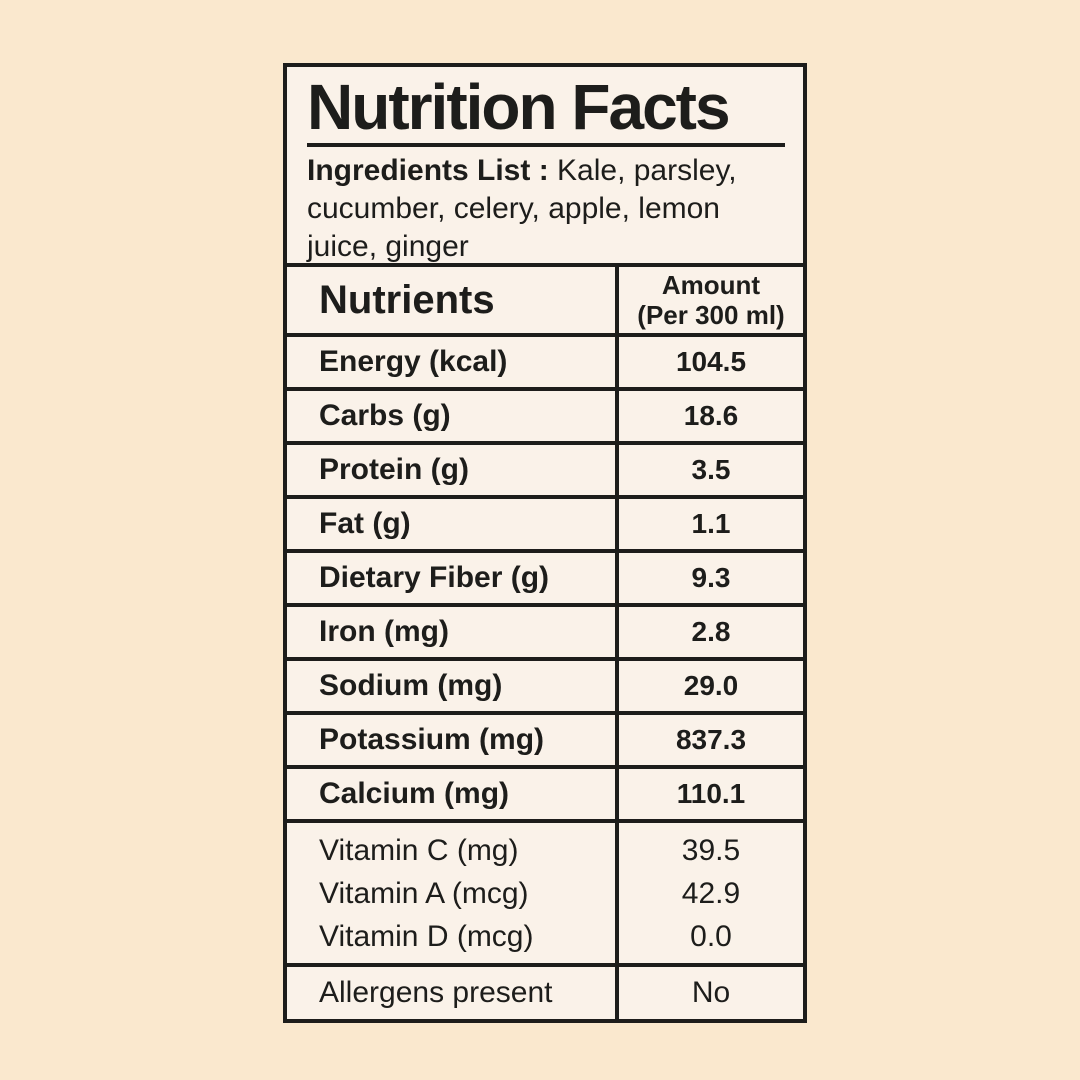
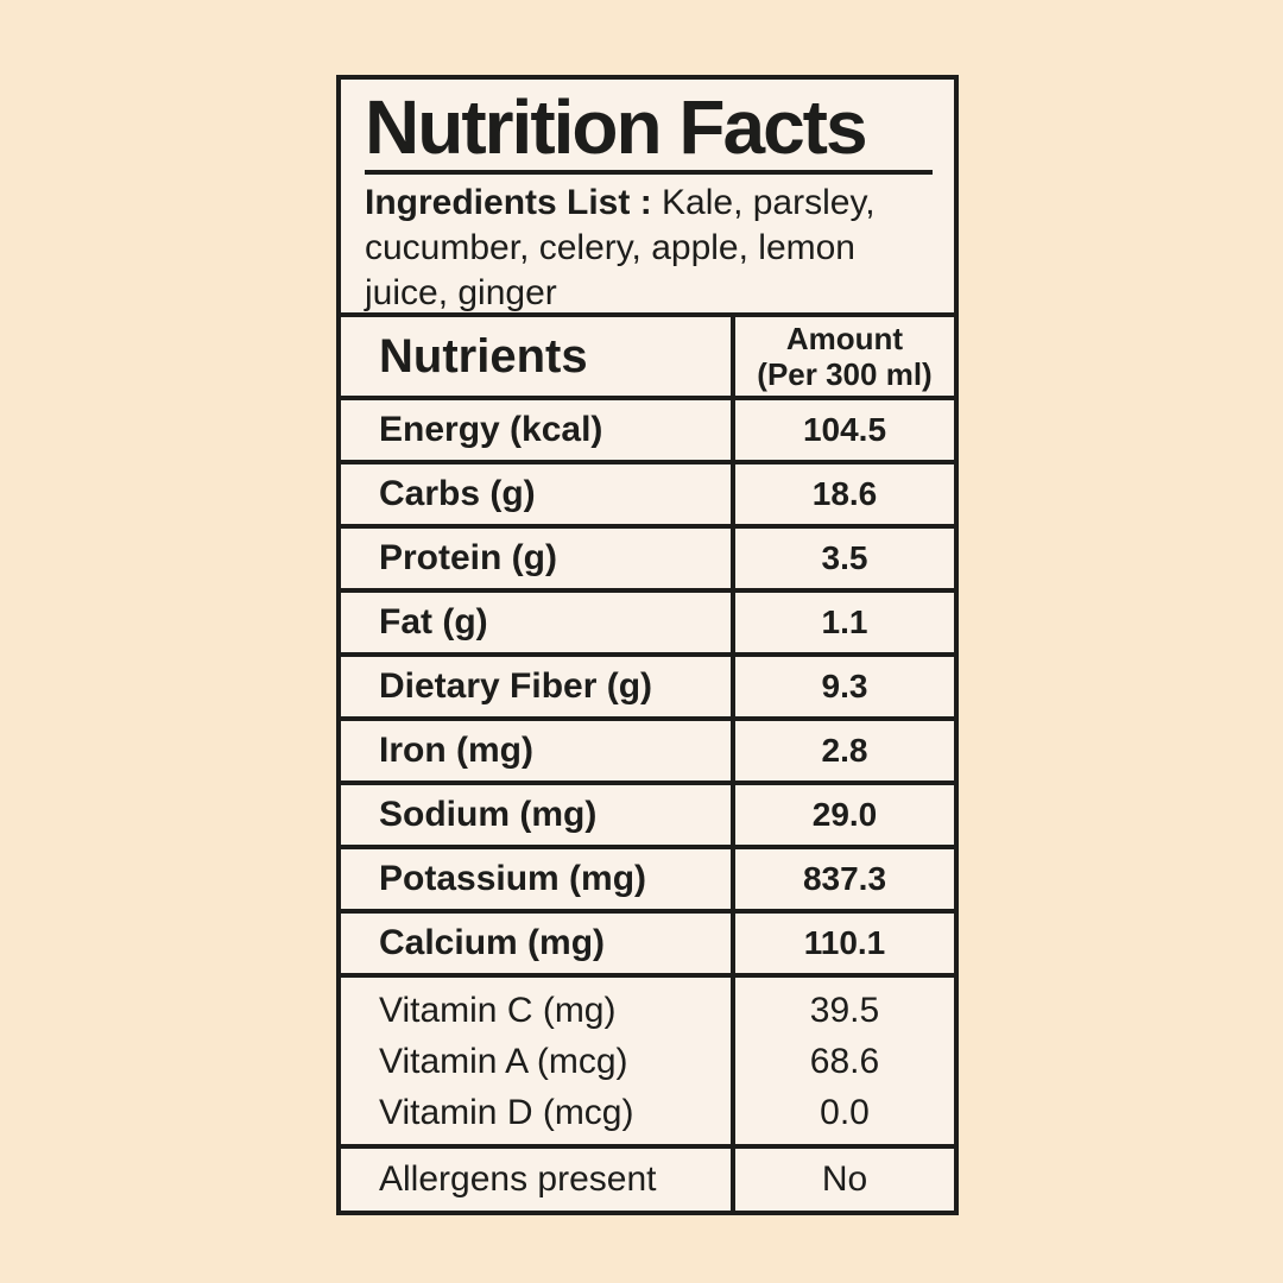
  Nutrition Facts
  Ingredients List : Kale, parsley, cucumber, celery, apple, lemon juice, ginger
  Nutrients
  Amount
  (Per 300 ml)
  Energy (kcal)
  104.5
  Carbs (g)
  18.6
  Protein (g)
  3.5
  Fat (g)
  1.1
  Dietary Fiber (g)
  9.3
  Iron (mg)
  2.8
  Sodium (mg)
  29.0
  Potassium (mg)
  837.3
  Calcium (mg)
  110.1
  Vitamin C (mg)
  Vitamin A (mcg)
  Vitamin D (mcg)
  39.5
- 42.9
+ 68.6
  0.0
  Allergens present
  No
